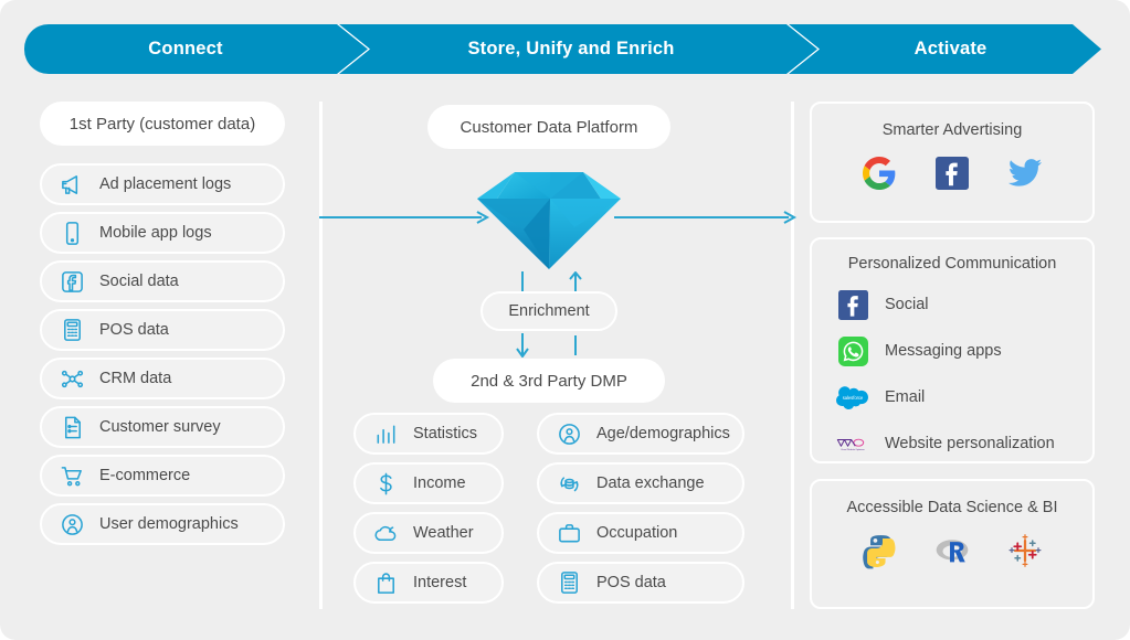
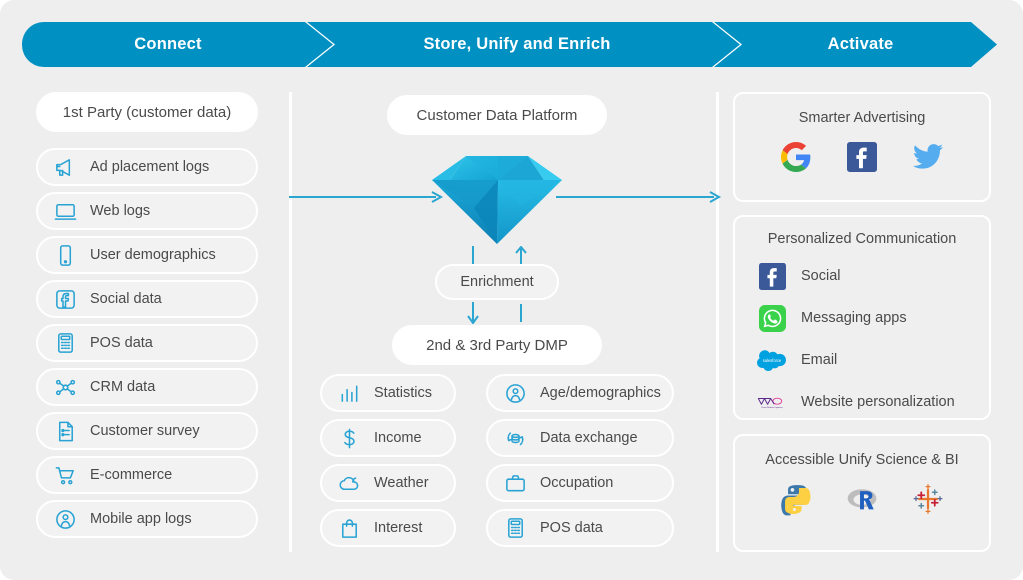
  Connect
  Store, Unify and Enrich
  Activate
  1st Party (customer data)
  Ad placement logs
+ Web logs
- Mobile app logs
+ User demographics
  Social data
  POS data
  CRM data
  Customer survey
  E-commerce
- User demographics
+ Mobile app logs
  Customer Data Platform
  Enrichment
  2nd & 3rd Party DMP
  Statistics
  Age/demographics
  Income
  Data exchange
  Weather
  Occupation
  Interest
  POS data
  Smarter Advertising
  Personalized Communication
  Social
  Messaging apps
  Email
  Website personalization
- Accessible Data Science & BI
+ Accessible Unify Science & BI
